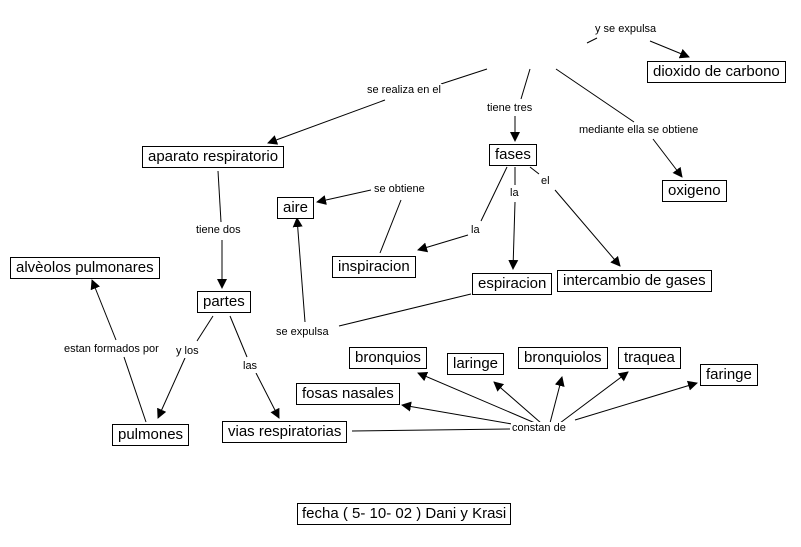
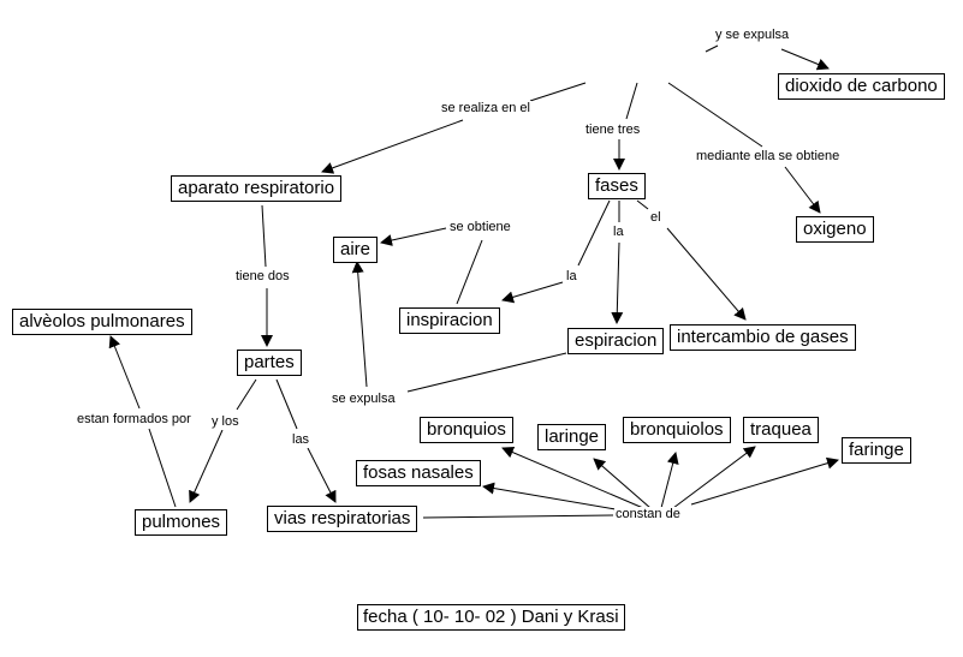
  dioxido de carbono
  aparato respiratorio
  fases
  oxigeno
  aire
  inspiracion
  espiracion
  intercambio de gases
  alvèolos pulmonares
  partes
  pulmones
  vias respiratorias
  bronquios
  laringe
  bronquiolos
  traquea
  faringe
  fosas nasales
- fecha ( 5- 10- 02 ) Dani y Krasi
+ fecha ( 10- 10- 02 ) Dani y Krasi
  y se expulsa
  se realiza en el
  tiene tres
  mediante ella se obtiene
  se obtiene
  la
  el
  la
  tiene dos
  se expulsa
  estan formados por
  y los
  las
  constan de
